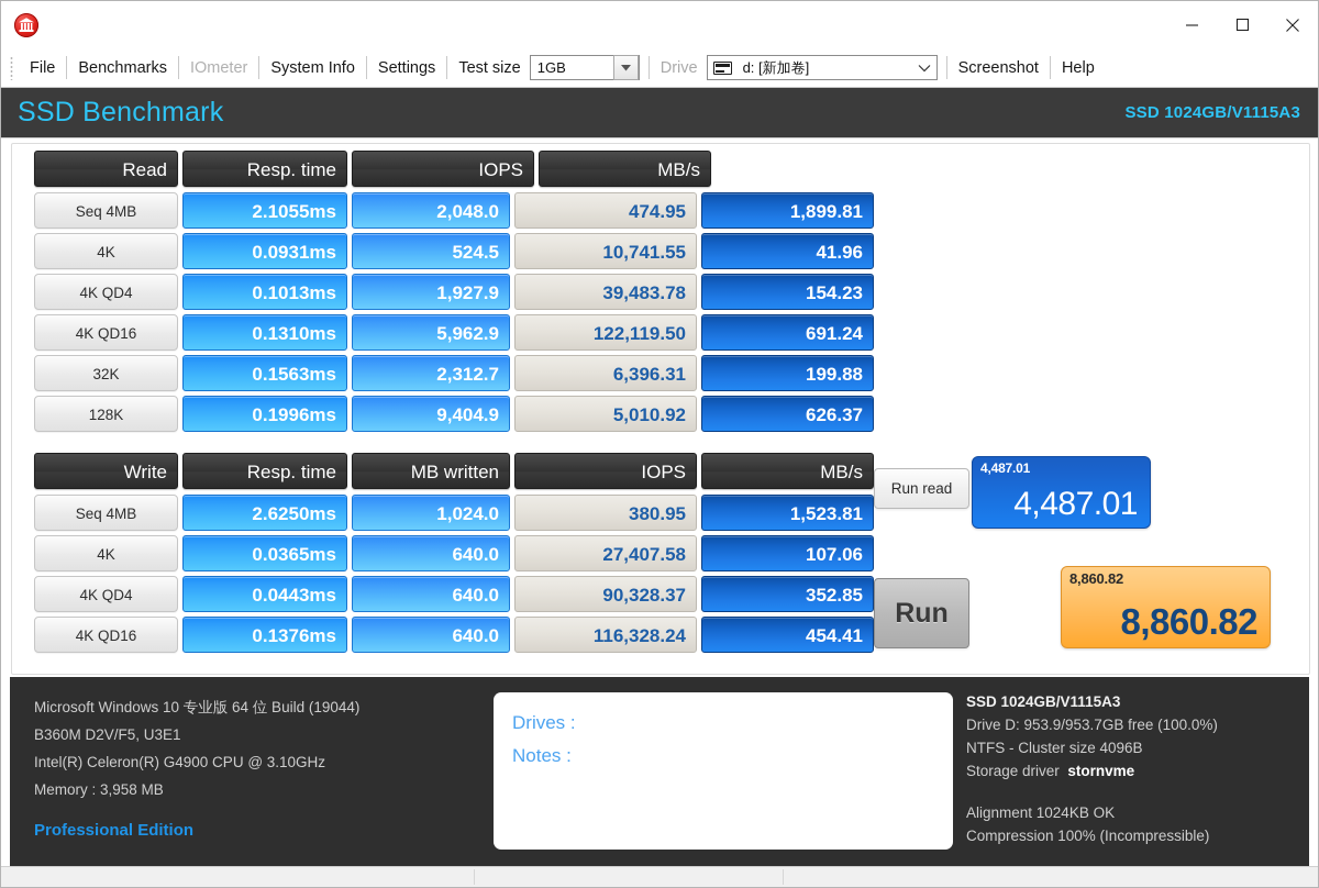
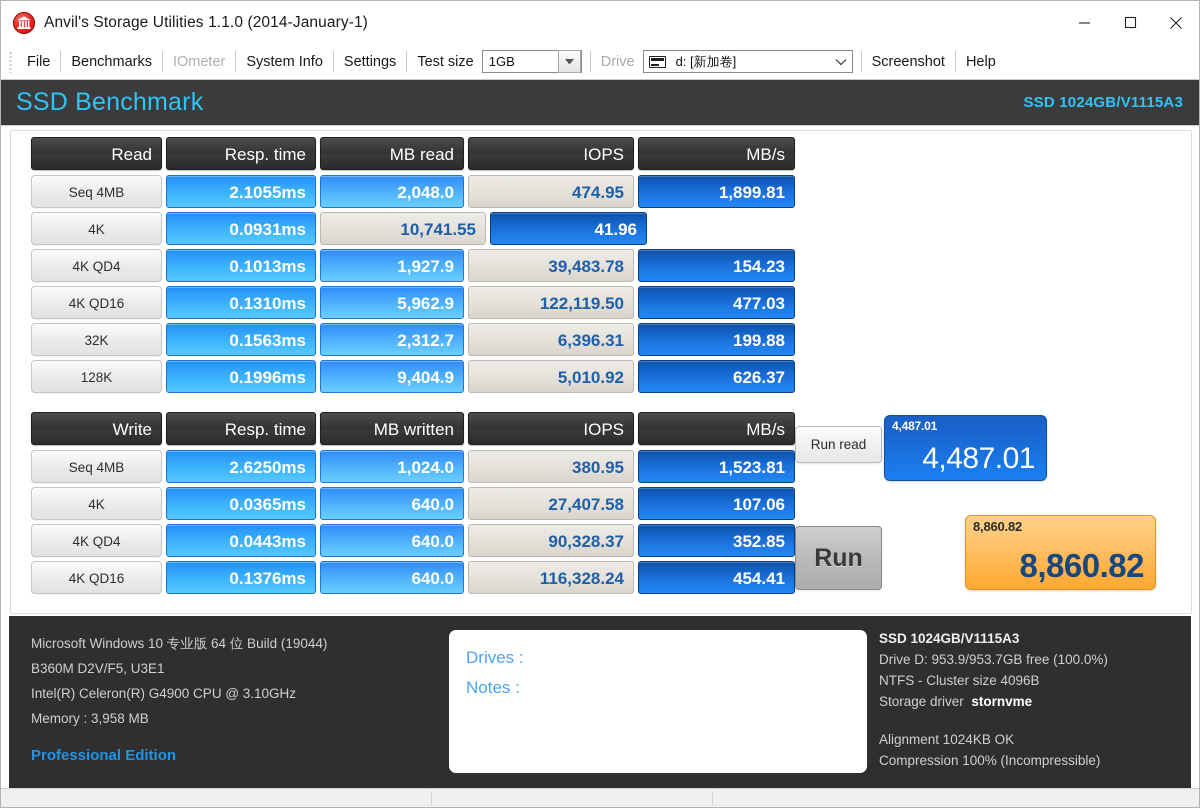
+ Anvil's Storage Utilities 1.1.0 (2014-January-1)
  File
  Benchmarks
  IOmeter
  System Info
  Settings
  Test size
  1GB
  Drive
  d: [新加卷]
  Screenshot
  Help
  SSD Benchmark
  SSD 1024GB/V1115A3
  Read
  Resp. time
+ MB read
  IOPS
  MB/s
  Seq 4MB
  2.1055ms
  2,048.0
  474.95
  1,899.81
  4K
  0.0931ms
- 524.5
  10,741.55
  41.96
  4K QD4
  0.1013ms
  1,927.9
  39,483.78
  154.23
  4K QD16
  0.1310ms
  5,962.9
  122,119.50
- 691.24
+ 477.03
  32K
  0.1563ms
  2,312.7
  6,396.31
  199.88
  128K
  0.1996ms
  9,404.9
  5,010.92
  626.37
  Write
  Resp. time
  MB written
  IOPS
  MB/s
  Seq 4MB
  2.6250ms
  1,024.0
  380.95
  1,523.81
  4K
  0.0365ms
  640.0
  27,407.58
  107.06
  4K QD4
  0.0443ms
  640.0
  90,328.37
  352.85
  4K QD16
  0.1376ms
  640.0
  116,328.24
  454.41
  Run read
  Run
  4,487.01
  4,487.01
  8,860.82
  8,860.82
  Microsoft Windows 10 专业版 64 位 Build (19044)
  B360M D2V/F5, U3E1
  Intel(R) Celeron(R) G4900 CPU @ 3.10GHz
  Memory : 3,958 MB
  Professional Edition
  Drives :
  Notes :
  SSD 1024GB/V1115A3
  Drive D: 953.9/953.7GB free (100.0%)
  NTFS - Cluster size 4096B
  Storage driver stornvme
  Alignment 1024KB OK
  Compression 100% (Incompressible)
